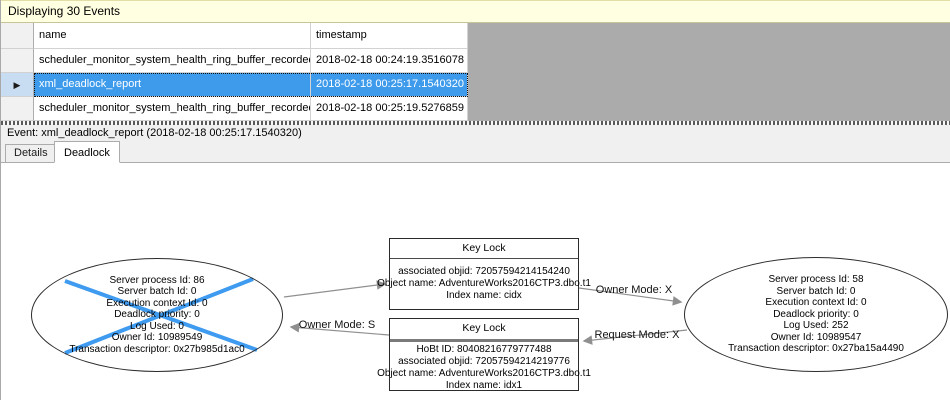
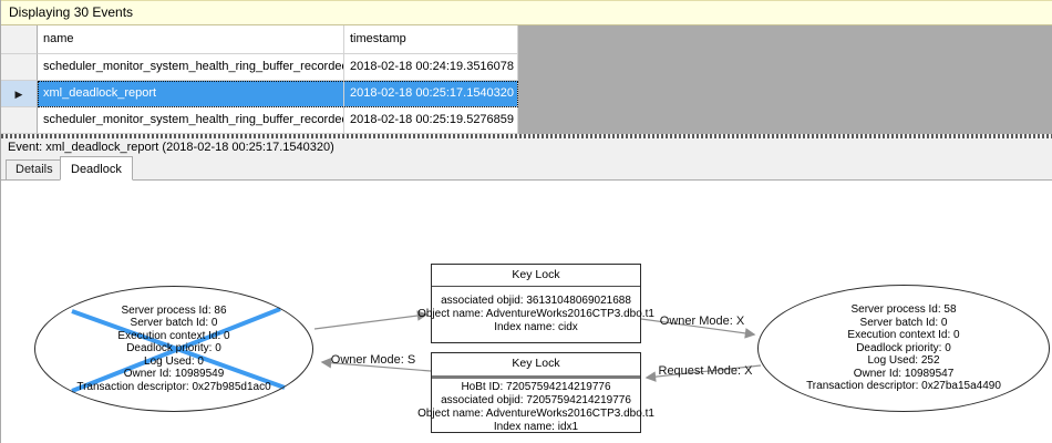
  Displaying 30 Events
  name
  timestamp
  scheduler_monitor_system_health_ring_buffer_recorde
  2018-02-18 00:24:19.3516078
  ▶
  xml_deadlock_report
  2018-02-18 00:25:17.1540320
  scheduler_monitor_system_health_ring_buffer_recorde
  2018-02-18 00:25:19.5276859
  Event: xml_deadlock_report (2018-02-18 00:25:17.1540320)
  Details
  Deadlock
  Server process Id: 86
  Server batch Id: 0
  Execution context Id: 0
  Deadlock priority: 0
  Log Used: 0
  Owner Id: 10989549
  Transaction descriptor: 0x27b985d1ac0
  Server process Id: 58
  Server batch Id: 0
  Execution context Id: 0
  Deadlock priority: 0
  Log Used: 252
  Owner Id: 10989547
  Transaction descriptor: 0x27ba15a4490
  Key Lock
- associated objid: 72057594214154240
+ associated objid: 36131048069021688
  Object name: AdventureWorks2016CTP3.dbo.t1
  Index name: cidx
  Key Lock
- HoBt ID: 80408216779777488
+ HoBt ID: 72057594214219776
  associated objid: 72057594214219776
  Object name: AdventureWorks2016CTP3.dbo.t1
  Index name: idx1
  Owner Mode: S
  Owner Mode: X
  Request Mode: X
